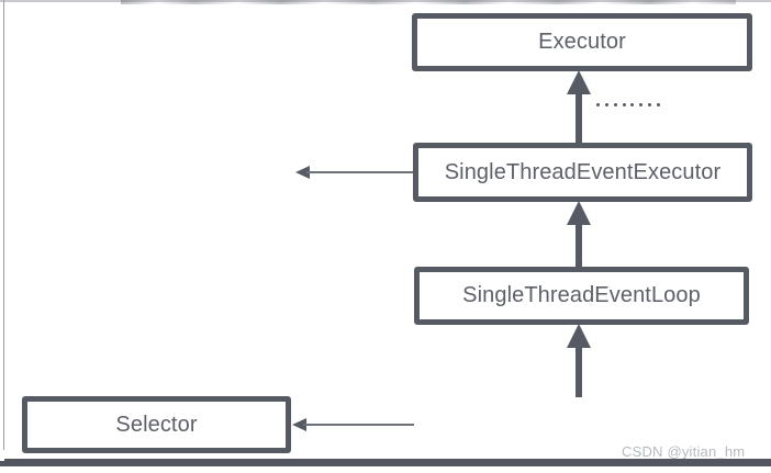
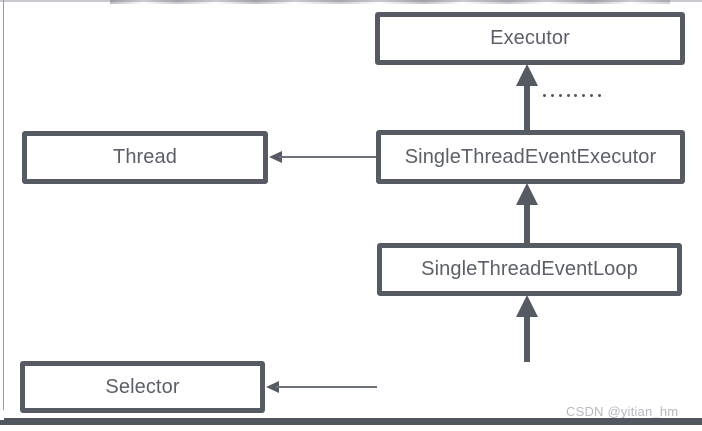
  Executor
+ Thread
  SingleThreadEventExecutor
  SingleThreadEventLoop
  Selector
  CSDN @yitian_hm
